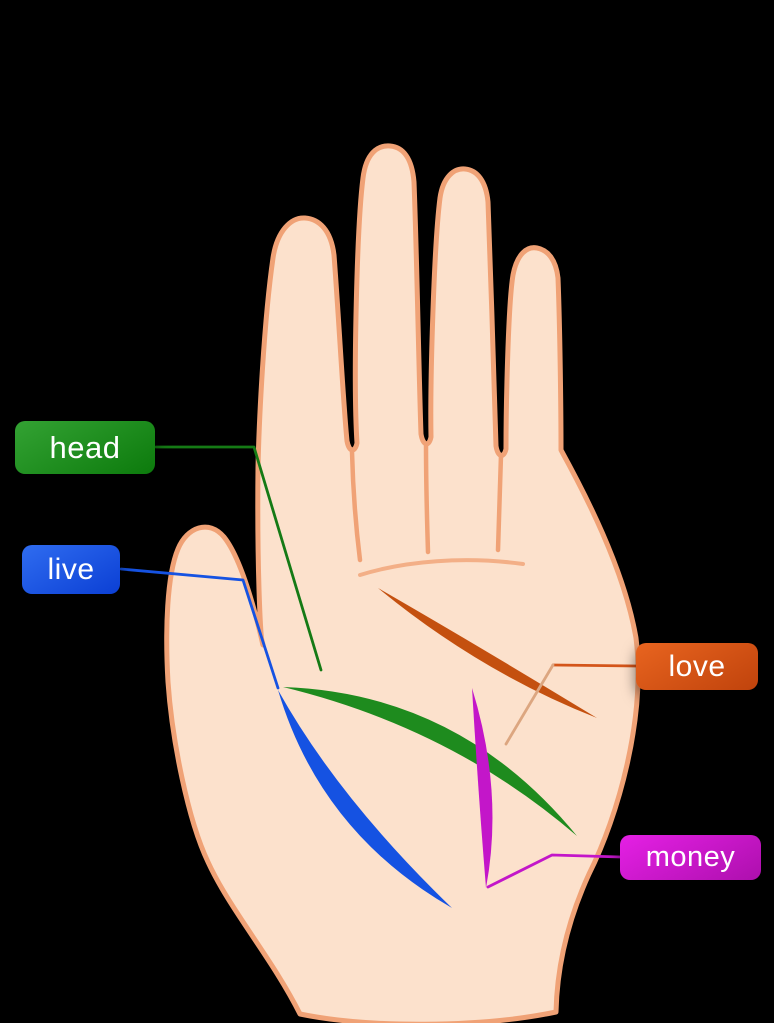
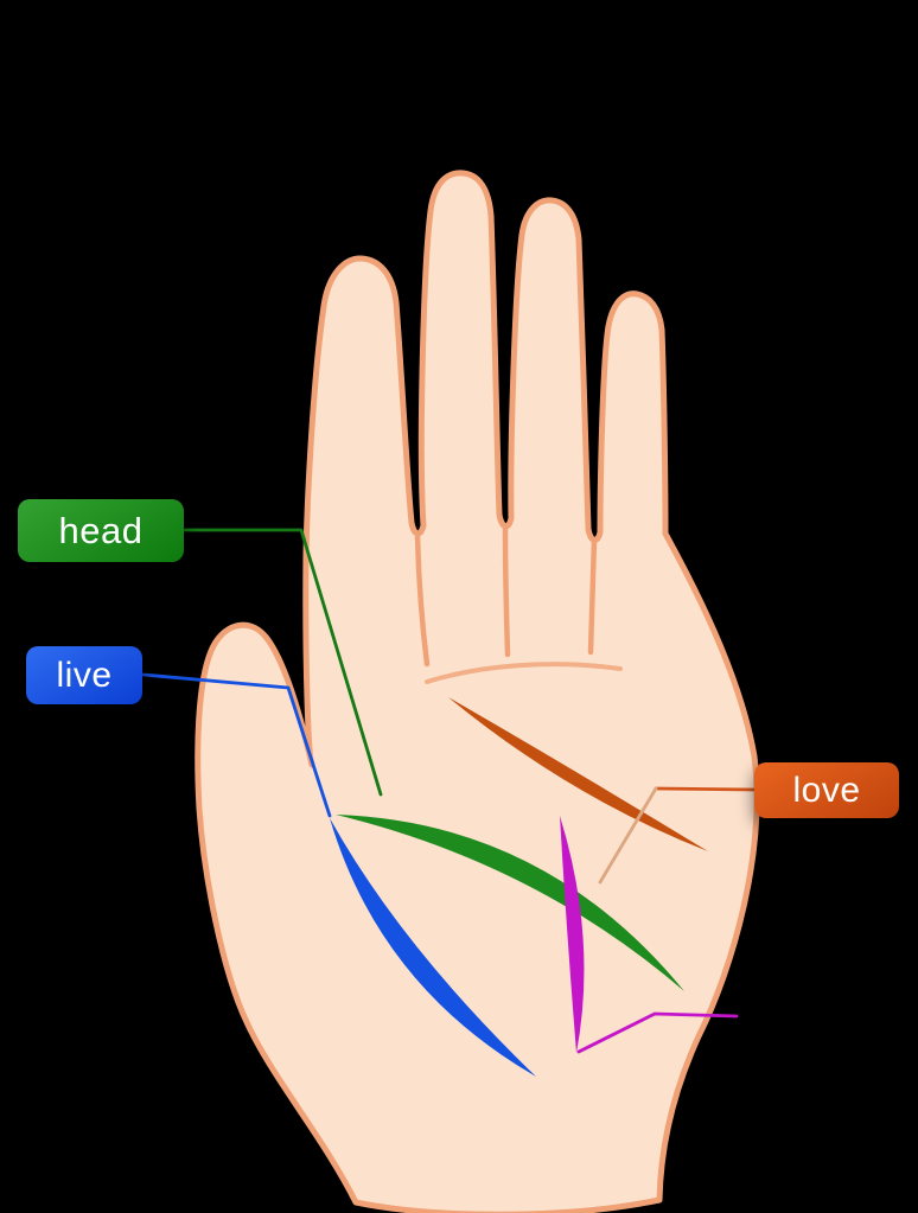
  head
  live
  love
- money
